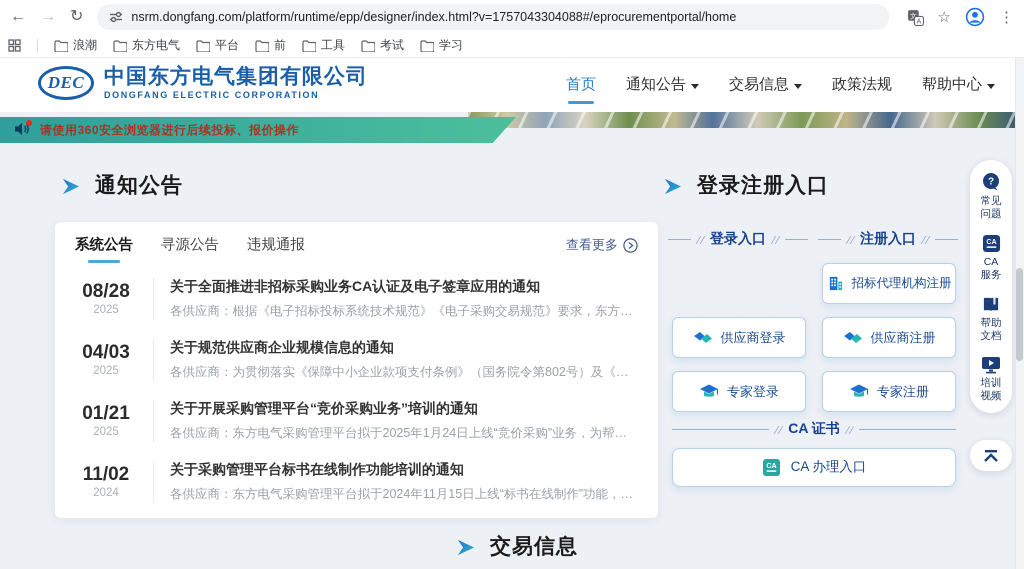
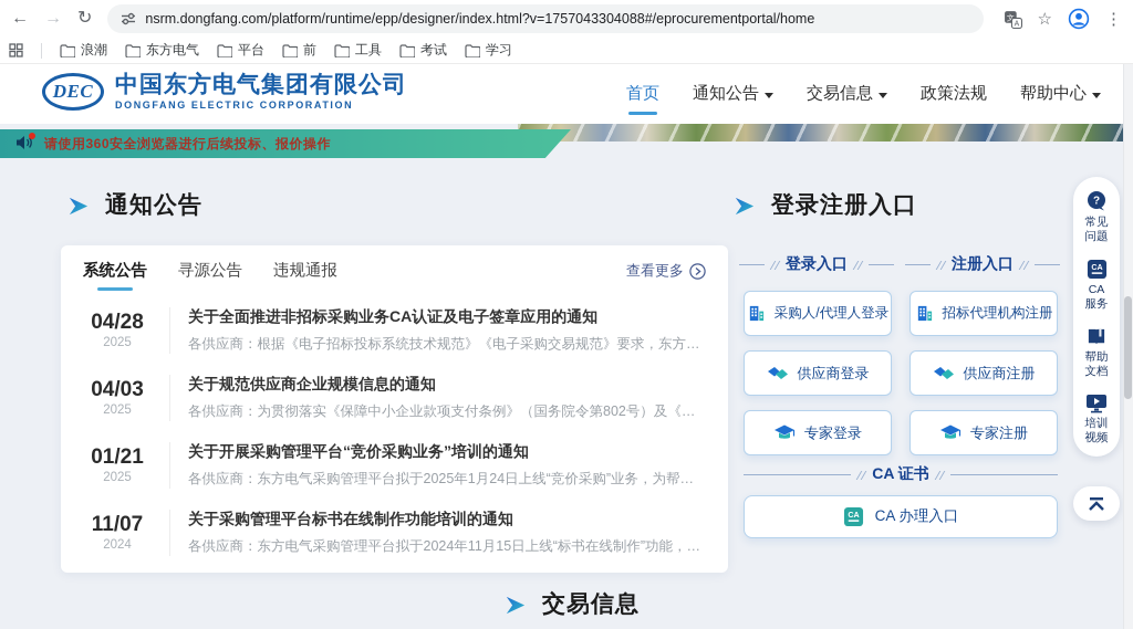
  ←
  →
  ↻
  nsrm.dongfang.com/platform/runtime/epp/designer/index.html?v=1757043304088#/eprocurementportal/home
  ☆
  ⋮
  浪潮
  东方电气
  平台
  前
  工具
  考试
  学习
  DEC
  中国东方电气集团有限公司
  DONGFANG ELECTRIC CORPORATION
  首页
  通知公告
  交易信息
  政策法规
  帮助中心
  请使用360安全浏览器进行后续投标、报价操作
  通知公告
  系统公告
  寻源公告
  违规通报
  查看更多
- 08/28
+ 04/28
  2025
  关于全面推进非招标采购业务CA认证及电子签章应用的通知
  各供应商：根据《电子招标投标系统技术规范》《电子采购交易规范》要求，东方电
  04/03
  2025
  关于规范供应商企业规模信息的通知
  各供应商：为贯彻落实《保障中小企业款项支付条例》（国务院令第802号）及《中小
  01/21
  2025
  关于开展采购管理平台“竞价采购业务”培训的通知
  各供应商：东方电气采购管理平台拟于2025年1月24日上线“竞价采购”业务，为帮助各
- 11/02
+ 11/07
  2024
  关于采购管理平台标书在线制作功能培训的通知
  各供应商：东方电气采购管理平台拟于2024年11月15日上线“标书在线制作”功能，为
  登录注册入口
  登录入口
  注册入口
+ 采购人/代理人登录
  招标代理机构注册
  供应商登录
  供应商注册
  专家登录
  专家注册
  CA 证书
  CA
  CA 办理入口
  ?
  常见问题
  CA
  CA服务
  帮助文档
  培训视频
  交易信息
